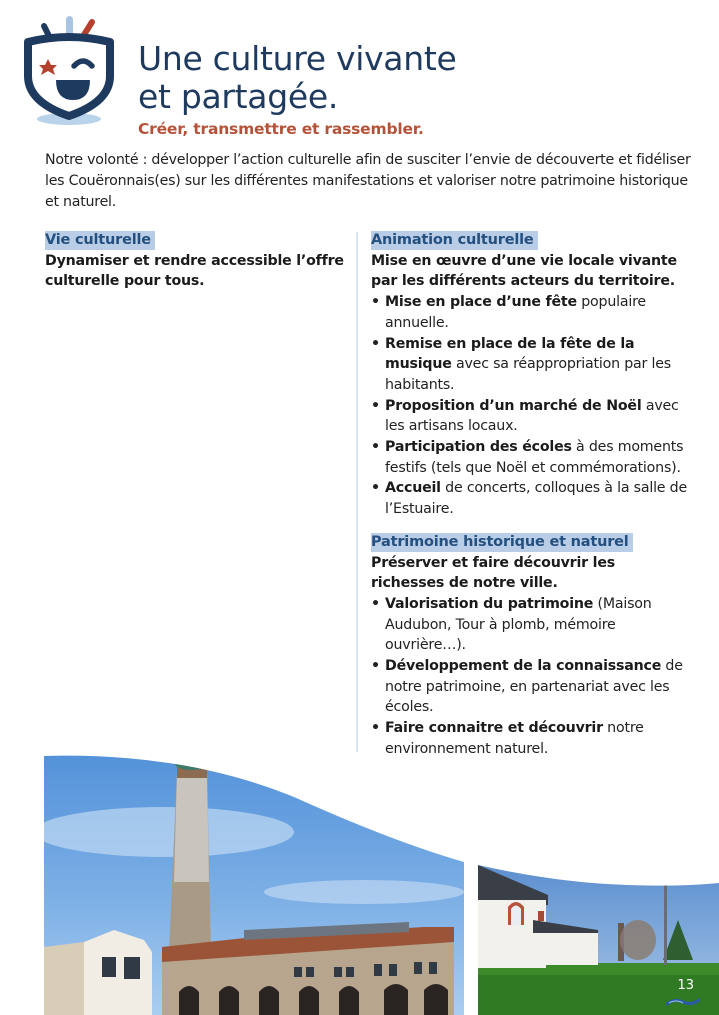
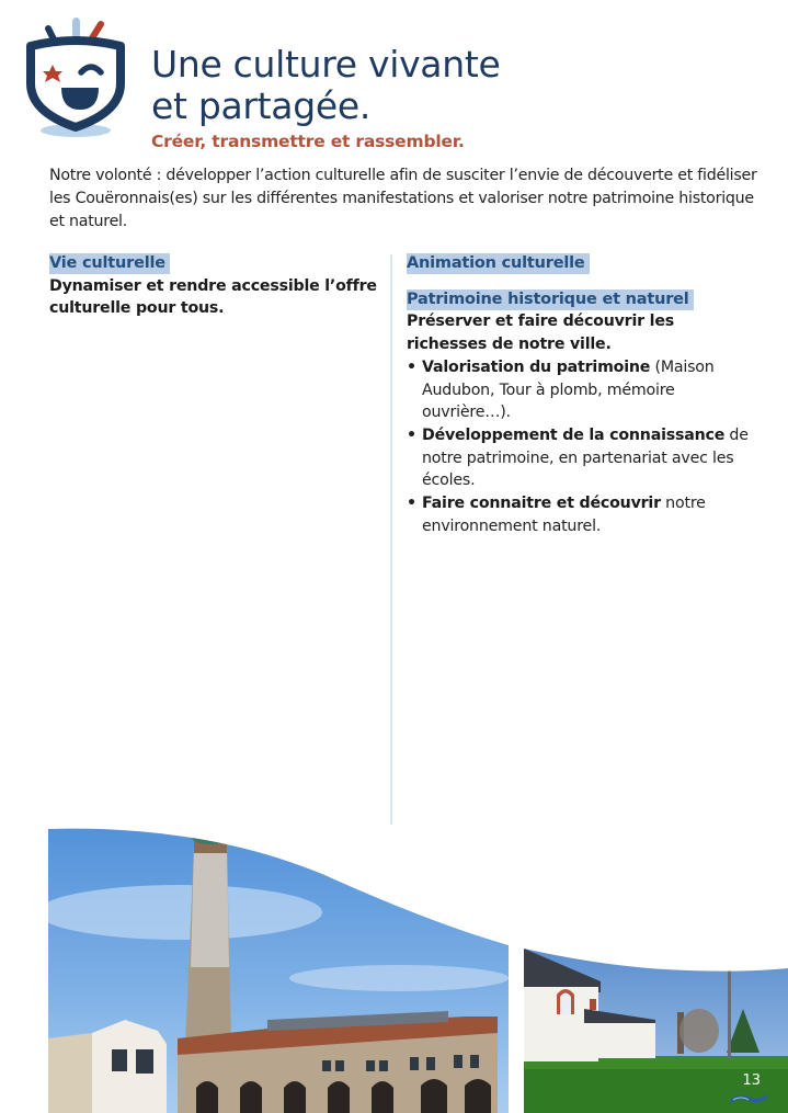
  Une culture vivante
  et partagée.
  Créer, transmettre et rassembler.
  Notre volonté : développer l’action culturelle afin de susciter l’envie de découverte et fidéliser les Couëronnais(es) sur les différentes manifestations et valoriser notre patrimoine historique et naturel.
  Vie culturelle
  Dynamiser et rendre accessible l’offre culturelle pour tous.
  Animation culturelle
- Mise en œuvre d’une vie locale vivante par les différents acteurs du territoire.
- Mise en place d’une fête populaire annuelle.
- Remise en place de la fête de la musique avec sa réappropriation par les habitants.
- Proposition d’un marché de Noël avec les artisans locaux.
- Participation des écoles à des moments festifs (tels que Noël et commémorations).
- Accueil de concerts, colloques à la salle de l’Estuaire.
  Patrimoine historique et naturel
  Préserver et faire découvrir les richesses de notre ville.
  Valorisation du patrimoine (Maison Audubon, Tour à plomb, mémoire ouvrière…).
  Développement de la connaissance de notre patrimoine, en partenariat avec les écoles.
  Faire connaitre et découvrir notre environnement naturel.
  13
